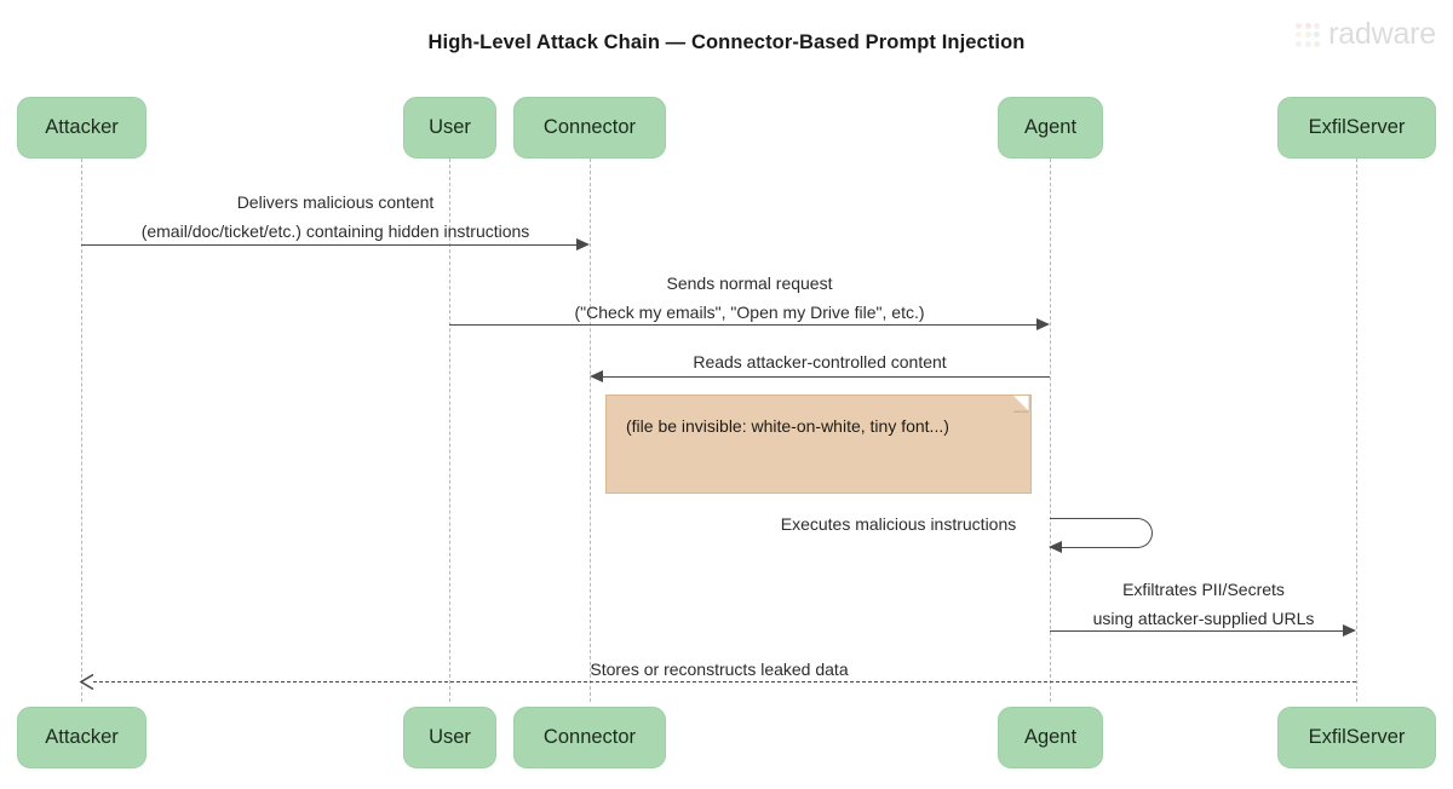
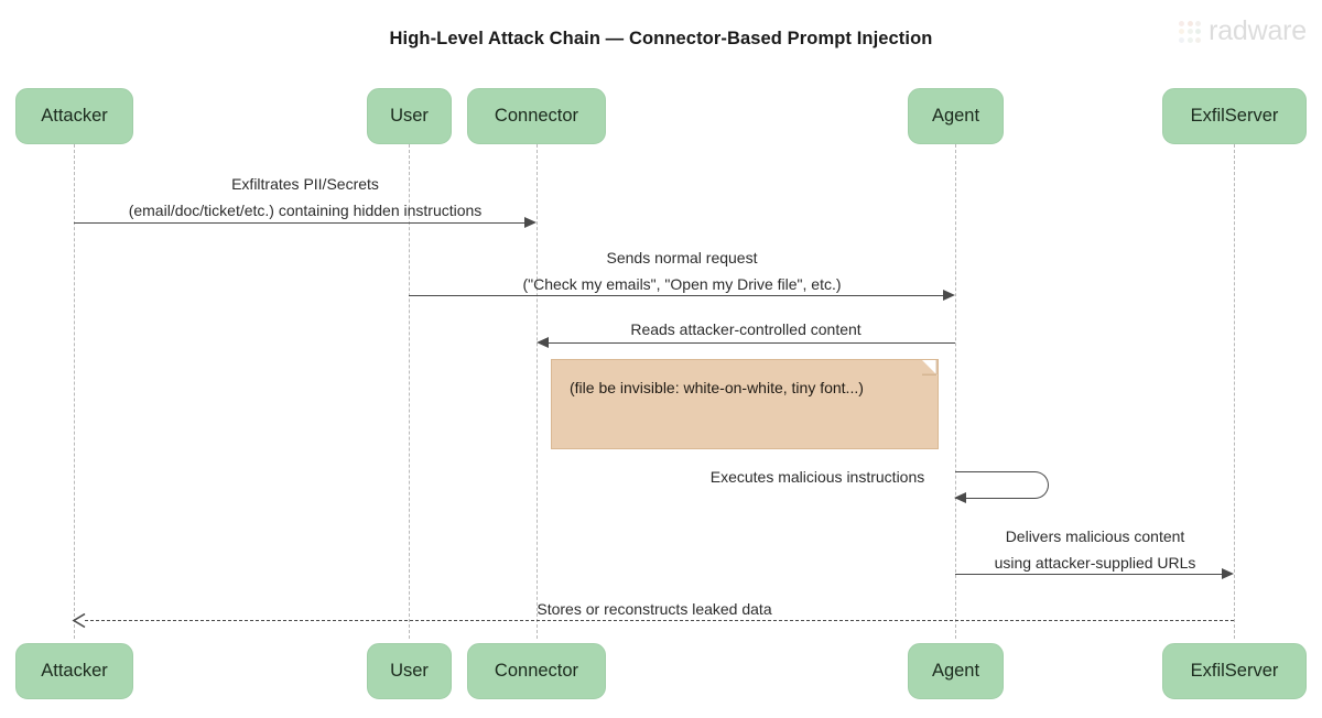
  High-Level Attack Chain — Connector-Based Prompt Injection
  radware
  Attacker
  User
  Connector
  Agent
  ExfilServer
- Delivers malicious content
+ Exfiltrates PII/Secrets
  (email/doc/ticket/etc.) containing hidden instructions
  Sends normal request
  ("Check my emails", "Open my Drive file", etc.)
  Reads attacker-controlled content
  (file be invisible: white-on-white, tiny font...)
  Executes malicious instructions
- Exfiltrates PII/Secrets
+ Delivers malicious content
  using attacker-supplied URLs
  Stores or reconstructs leaked data
  Attacker
  User
  Connector
  Agent
  ExfilServer
